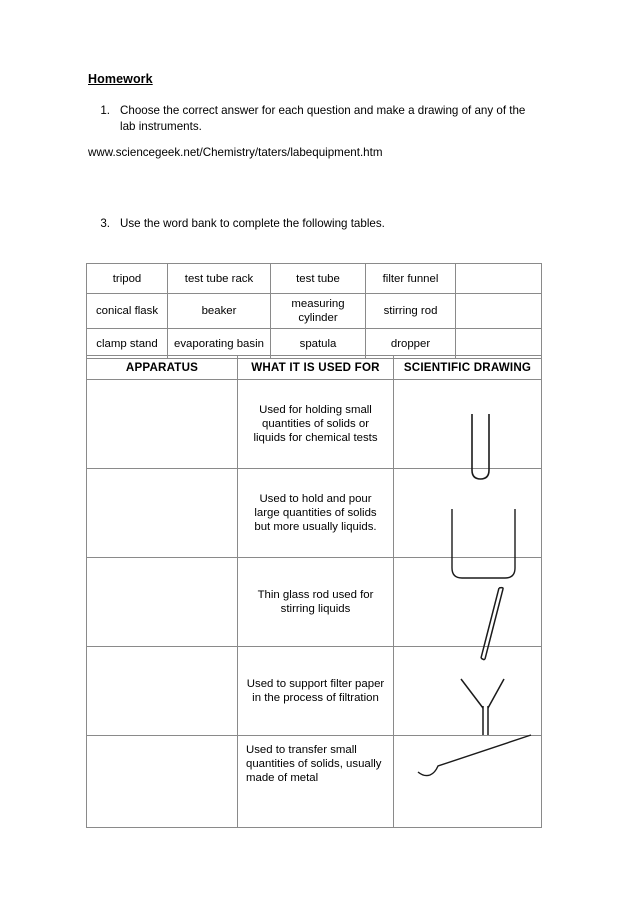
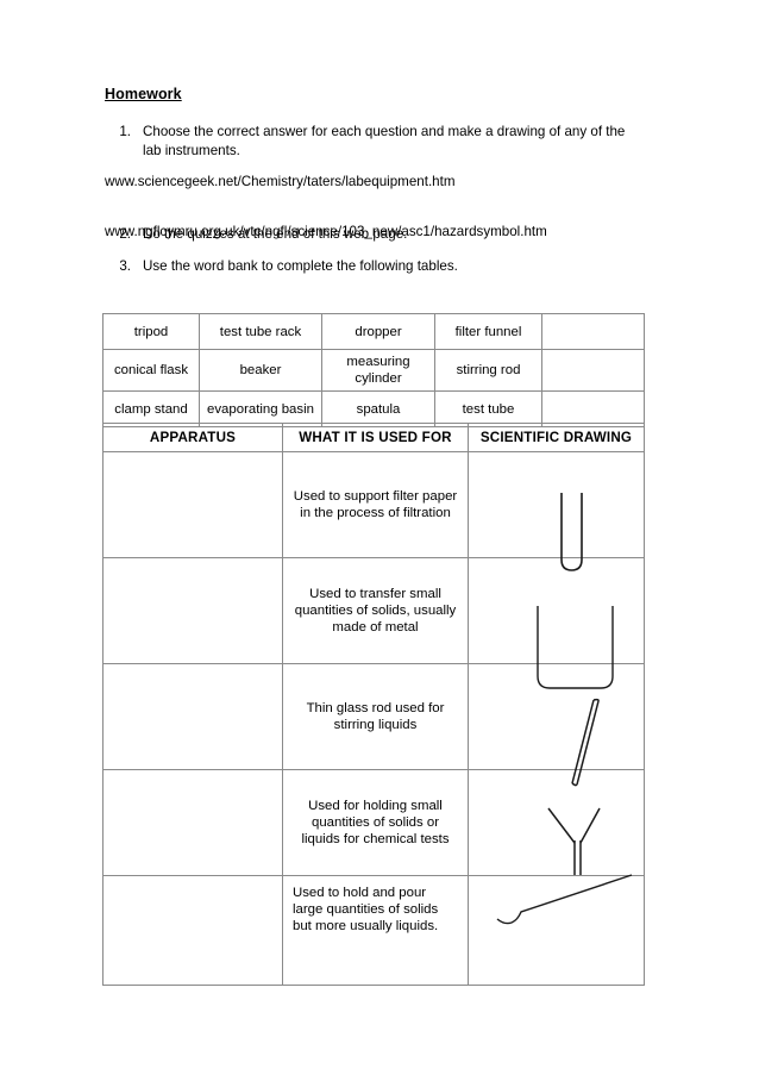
  Homework
  1.
  Choose the correct answer for each question and make a drawing of any of the lab instruments.
  www.sciencegeek.net/Chemistry/taters/labequipment.htm
+ 2.
+ Do the quizzes at the end of this web page.
+ www.ngflcymru.org.uk/vtc/ngfl/science/103_new/asc1/hazardsymbol.htm
  3.
  Use the word bank to complete the following tables.
- tripod	test tube rack	test tube	filter funnel
+ tripod	test tube rack	dropper	filter funnel
  conical flask	beaker	measuring cylinder	stirring rod
- clamp stand	evaporating basin	spatula	dropper
+ clamp stand	evaporating basin	spatula	test tube
  APPARATUS	WHAT IT IS USED FOR	SCIENTIFIC DRAWING
- 	Used for holding small quantities of solids or liquids for chemical tests
+ 	Used to support filter paper in the process of filtration
- 	Used to hold and pour large quantities of solids but more usually liquids.
+ 	Used to transfer small quantities of solids, usually made of metal
  	Thin glass rod used for stirring liquids
- 	Used to support filter paper in the process of filtration
+ 	Used for holding small quantities of solids or liquids for chemical tests
- 	Used to transfer small quantities of solids, usually made of metal
+ 	Used to hold and pour large quantities of solids but more usually liquids.
